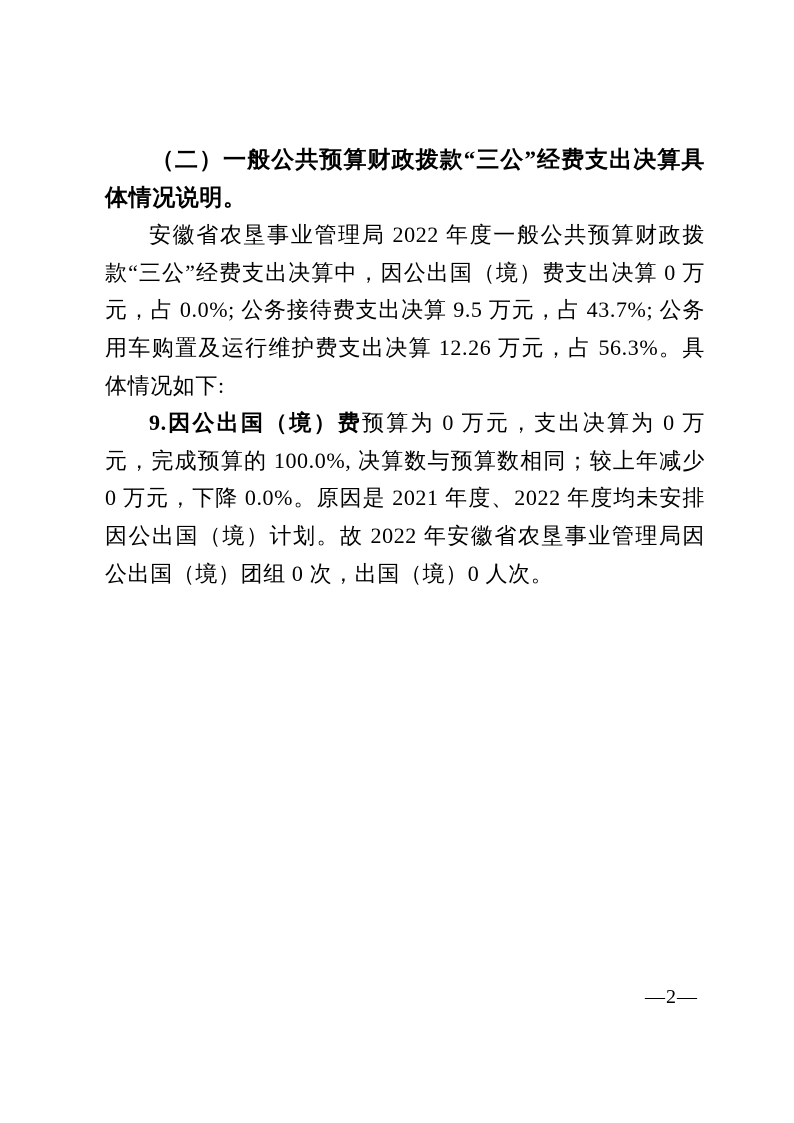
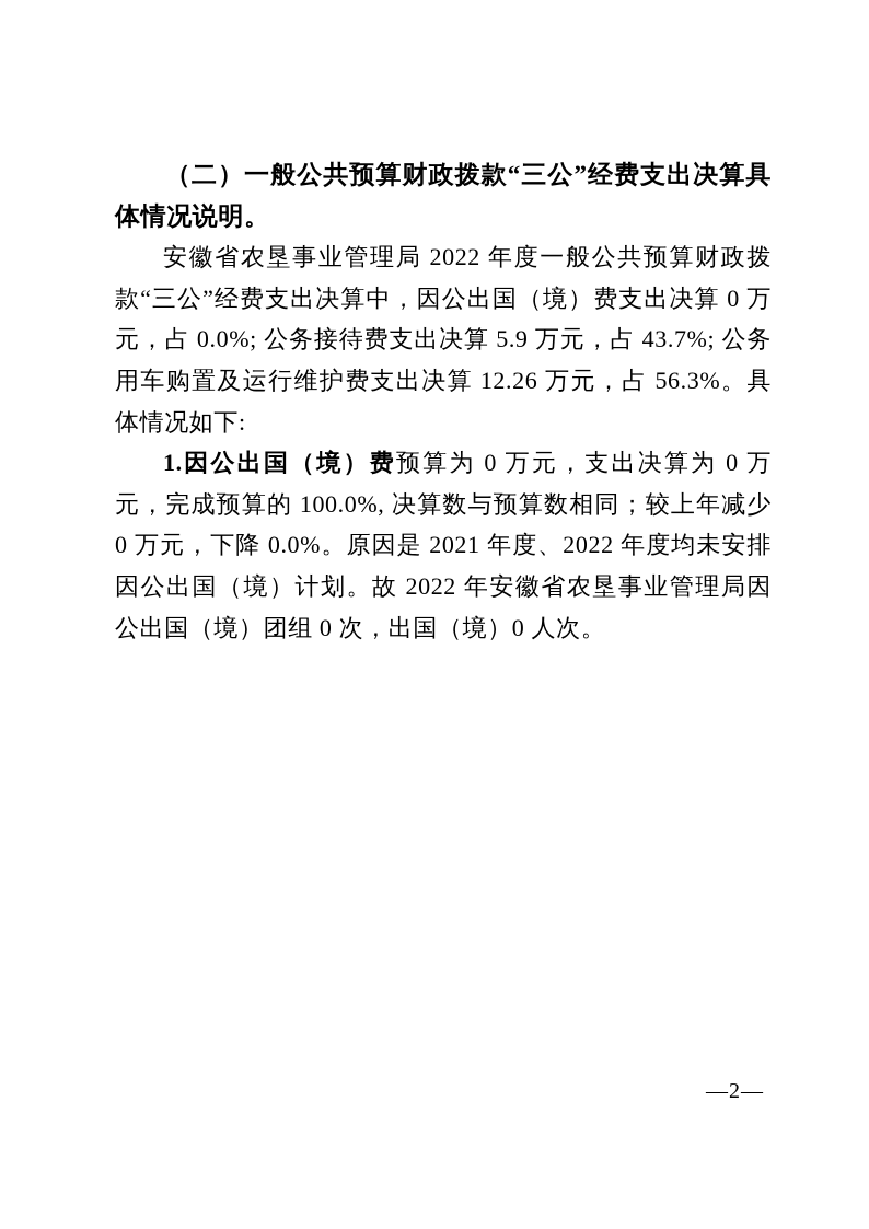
  （二）一般公共预算财政拨款“三公”经费支出决算具体情况说明。
- 安徽省农垦事业管理局 2022 年度一般公共预算财政拨款“三公”经费支出决算中，因公出国（境）费支出决算 0 万元，占 0.0%; 公务接待费支出决算 9.5 万元，占 43.7%; 公务用车购置及运行维护费支出决算 12.26 万元，占 56.3%。具体情况如下:
+ 安徽省农垦事业管理局 2022 年度一般公共预算财政拨款“三公”经费支出决算中，因公出国（境）费支出决算 0 万元，占 0.0%; 公务接待费支出决算 5.9 万元，占 43.7%; 公务用车购置及运行维护费支出决算 12.26 万元，占 56.3%。具体情况如下:
- 9.因公出国（境）费预算为 0 万元，支出决算为 0 万元，完成预算的 100.0%, 决算数与预算数相同；较上年减少 0 万元，下降 0.0%。原因是 2021 年度、2022 年度均未安排因公出国（境）计划。故 2022 年安徽省农垦事业管理局因公出国（境）团组 0 次，出国（境）0 人次。
+ 1.因公出国（境）费预算为 0 万元，支出决算为 0 万元，完成预算的 100.0%, 决算数与预算数相同；较上年减少 0 万元，下降 0.0%。原因是 2021 年度、2022 年度均未安排因公出国（境）计划。故 2022 年安徽省农垦事业管理局因公出国（境）团组 0 次，出国（境）0 人次。
  —2—
